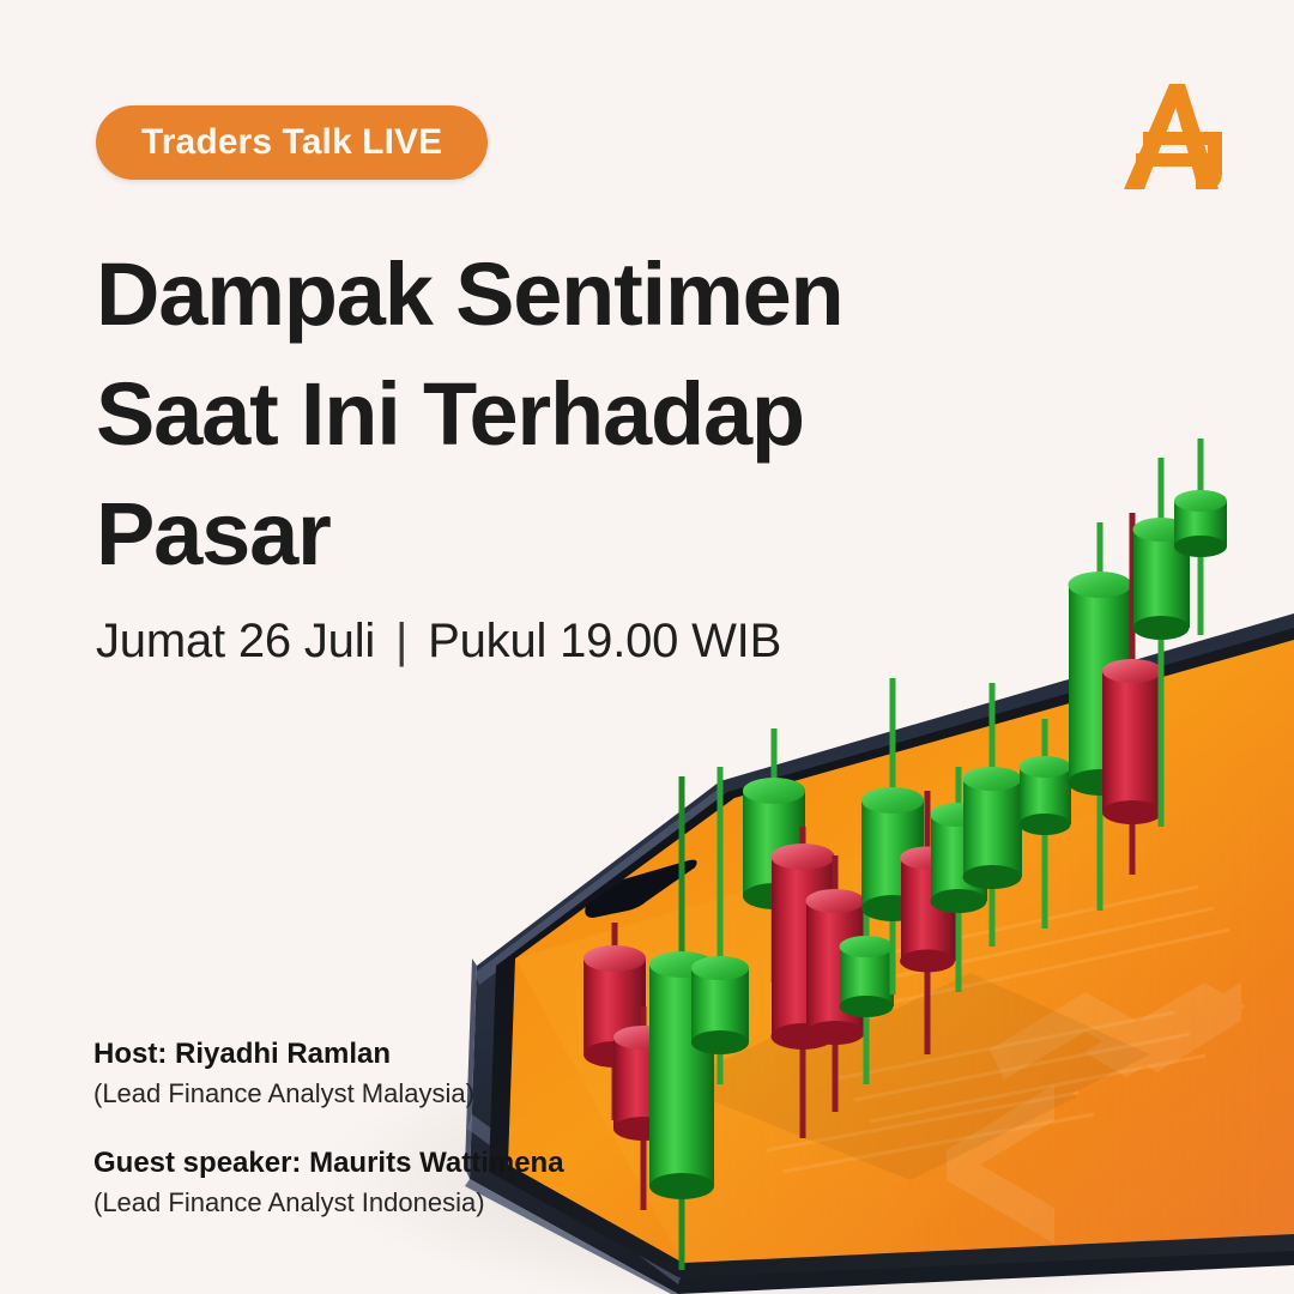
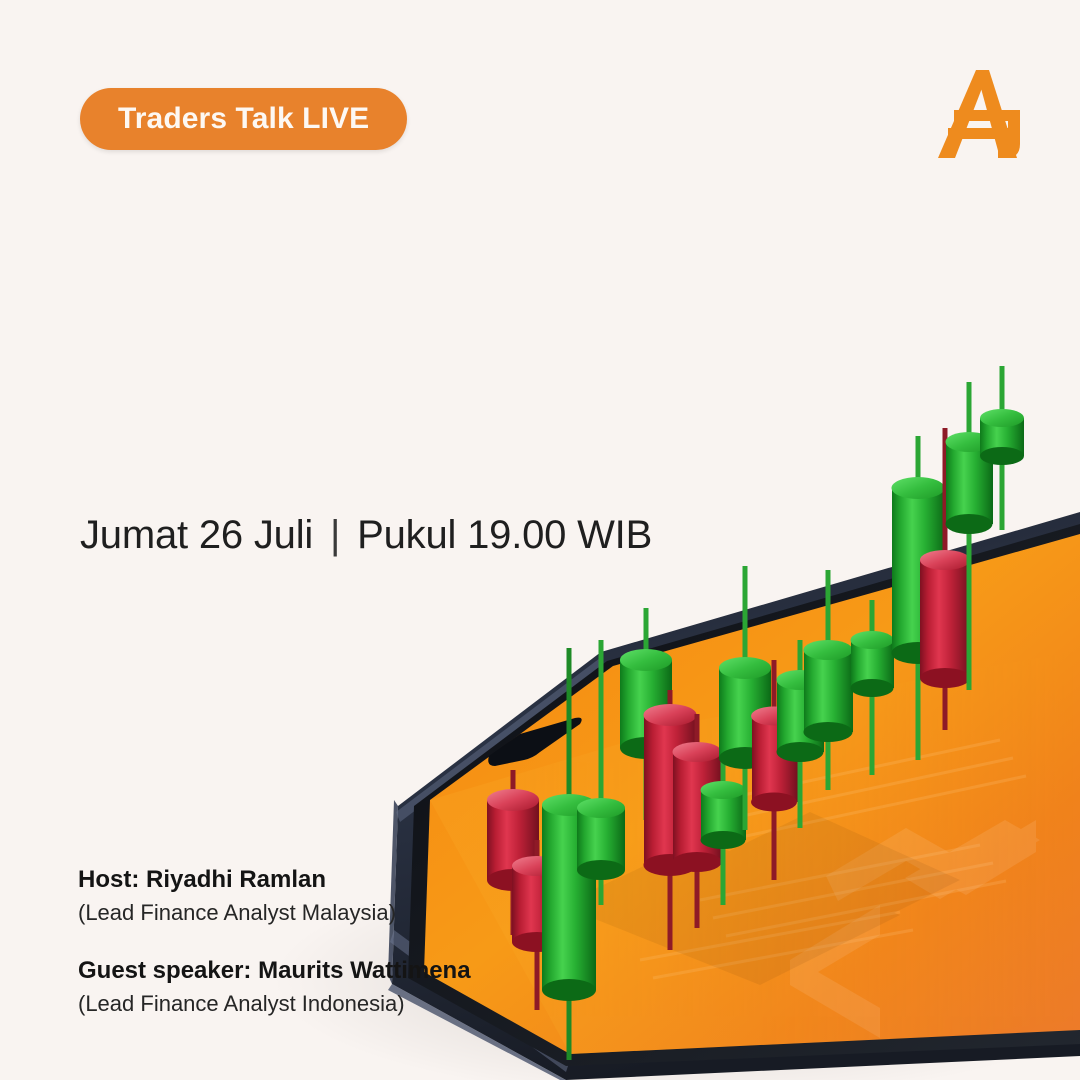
  Traders Talk LIVE
- Dampak Sentimen
- Saat Ini Terhadap
- Pasar
  Jumat 26 Juli | Pukul 19.00 WIB
  Host: Riyadhi Ramlan
  (Lead Finance Analyst Malaysia)
  Guest speaker: Maurits Wattimena
  (Lead Finance Analyst Indonesia)
